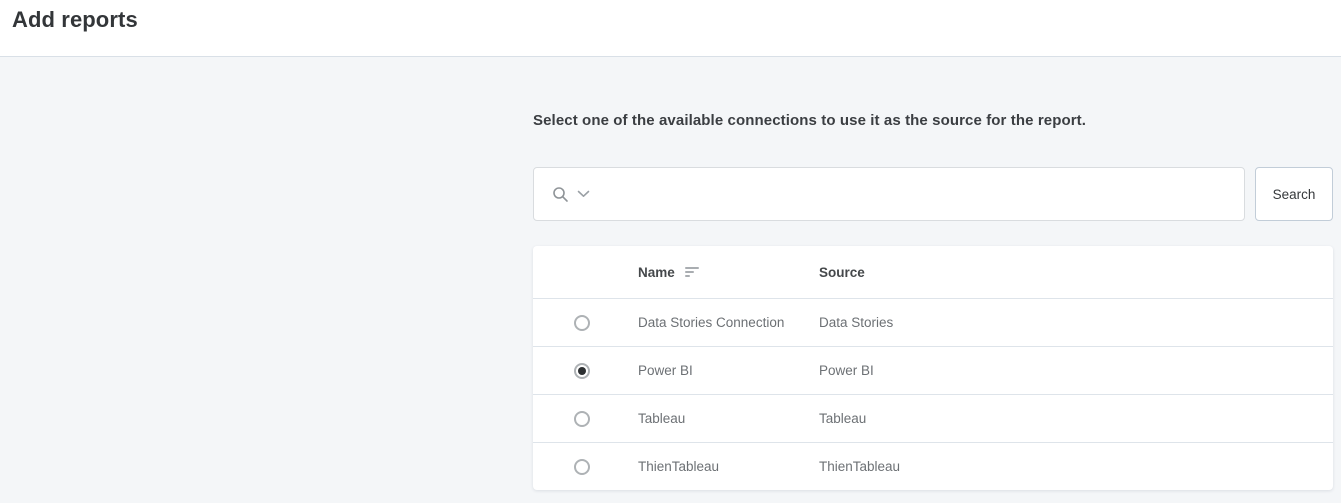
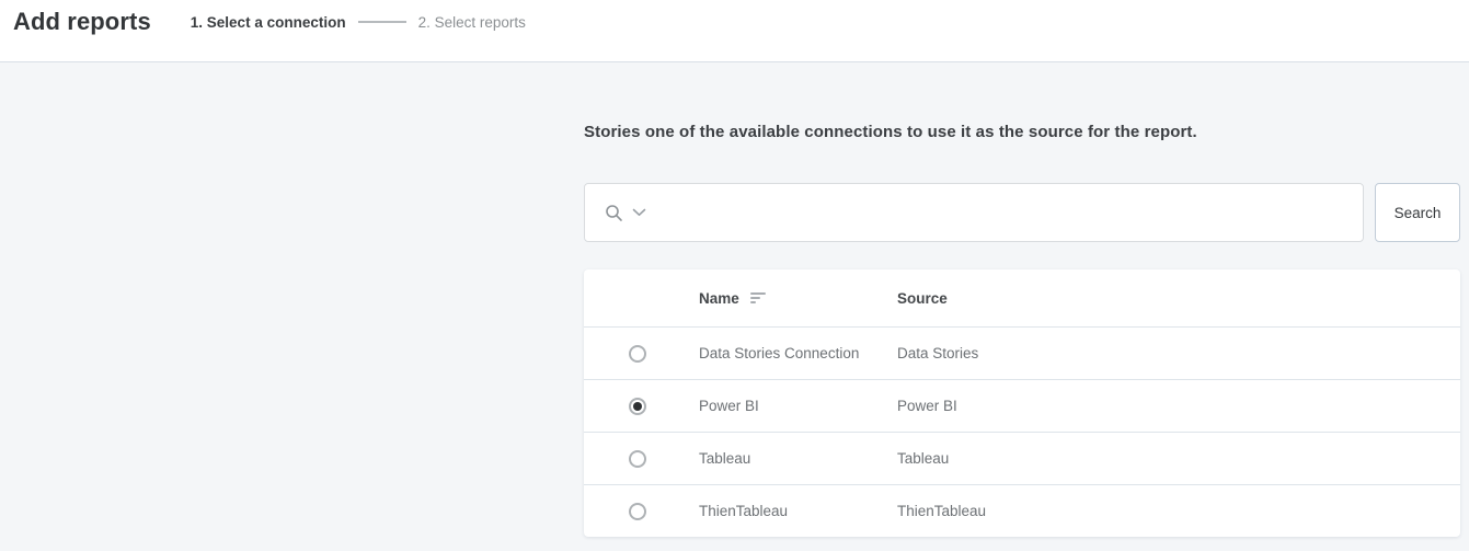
  Add reports
+ 1. Select a connection
+ 2. Select reports
- Select one of the available connections to use it as the source for the report.
+ Stories one of the available connections to use it as the source for the report.
  Search
  Name
  Source
  Data Stories Connection
  Data Stories
  Power BI
  Power BI
  Tableau
  Tableau
  ThienTableau
  ThienTableau
